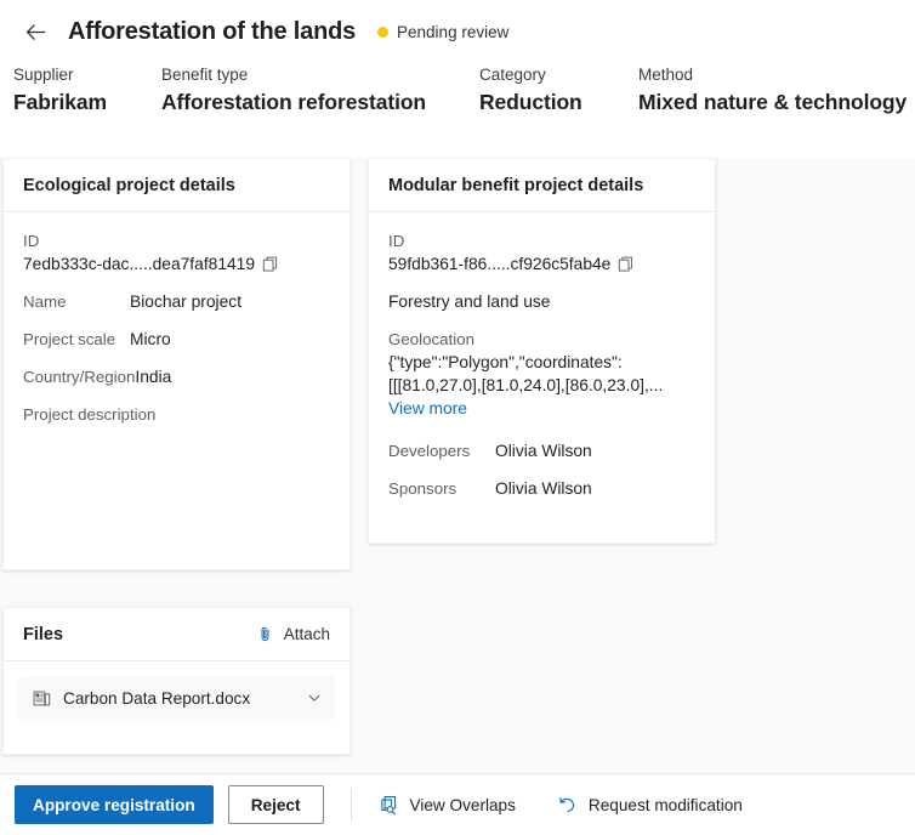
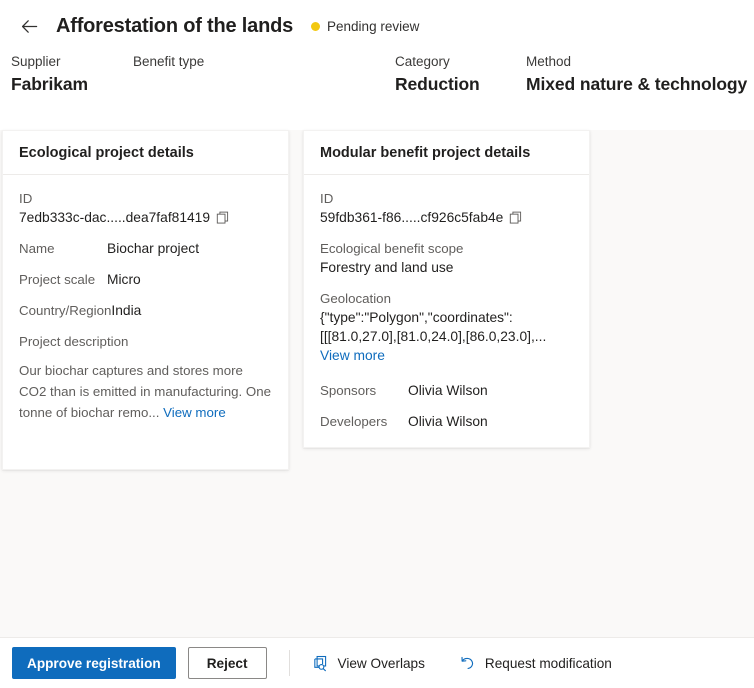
  Afforestation of the lands
  Pending review
  Supplier
  Fabrikam
  Benefit type
- Afforestation reforestation
  Category
  Reduction
  Method
  Mixed nature & technology
  Ecological project details
  ID
  7edb333c-dac.....dea7faf81419
  Name
  Biochar project
  Project scale
  Micro
  Country/Region
  India
  Project description
+ Our biochar captures and stores more CO2 than is emitted in manufacturing. One tonne of biochar remo... View more
  Modular benefit project details
  ID
  59fdb361-f86.....cf926c5fab4e
+ Ecological benefit scope
  Forestry and land use
  Geolocation
  {"type":"Polygon","coordinates": [[[81.0,27.0],[81.0,24.0],[86.0,23.0],...
  View more
- Developers
+ Sponsors
  Olivia Wilson
- Sponsors
+ Developers
  Olivia Wilson
- Files
- Attach
- Carbon Data Report.docx
  Approve registration
  Reject
  View Overlaps
  Request modification
